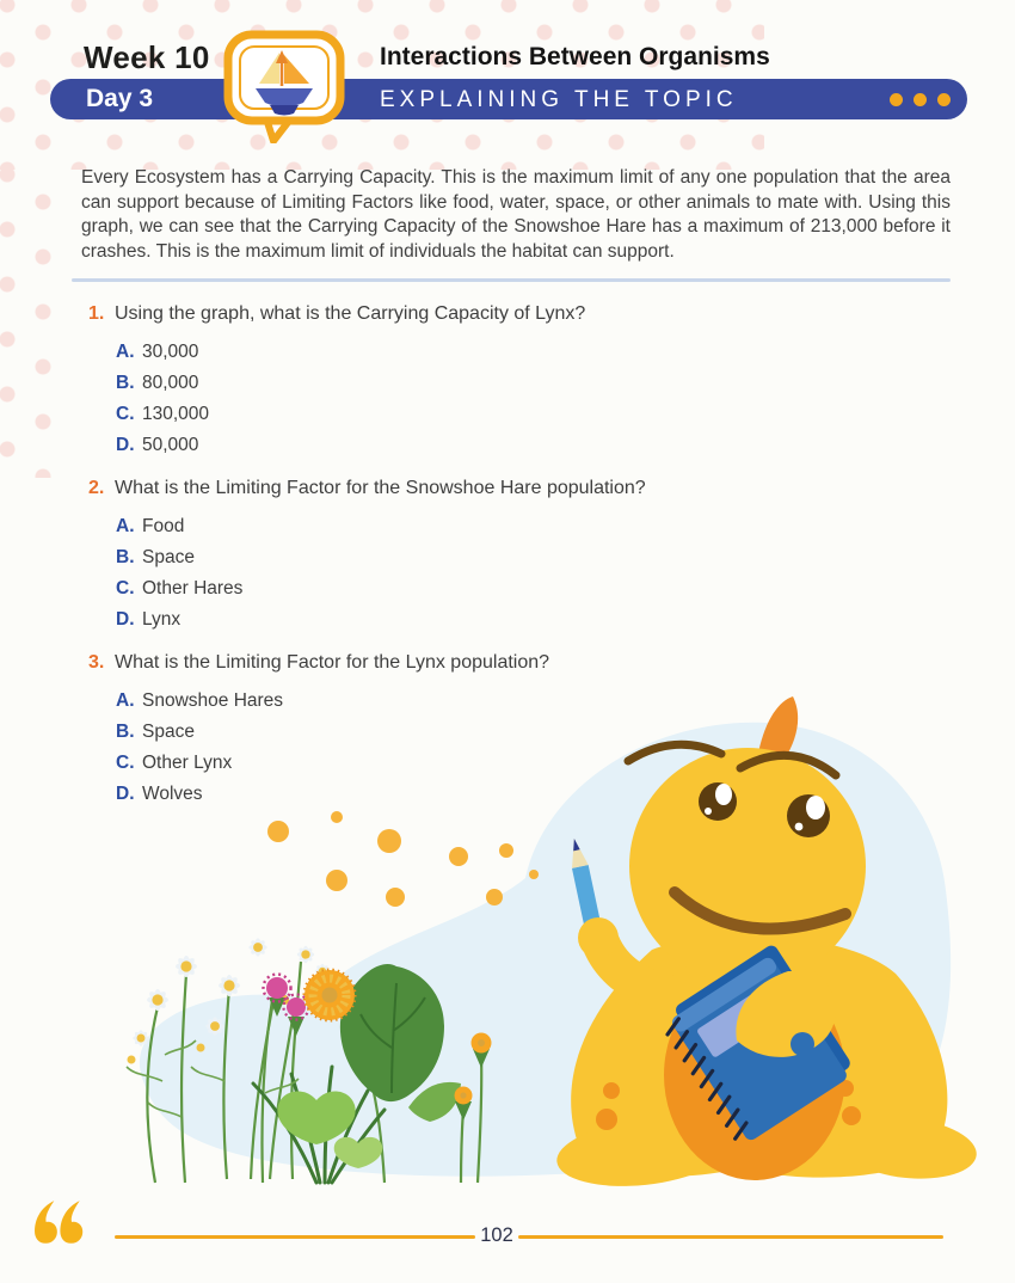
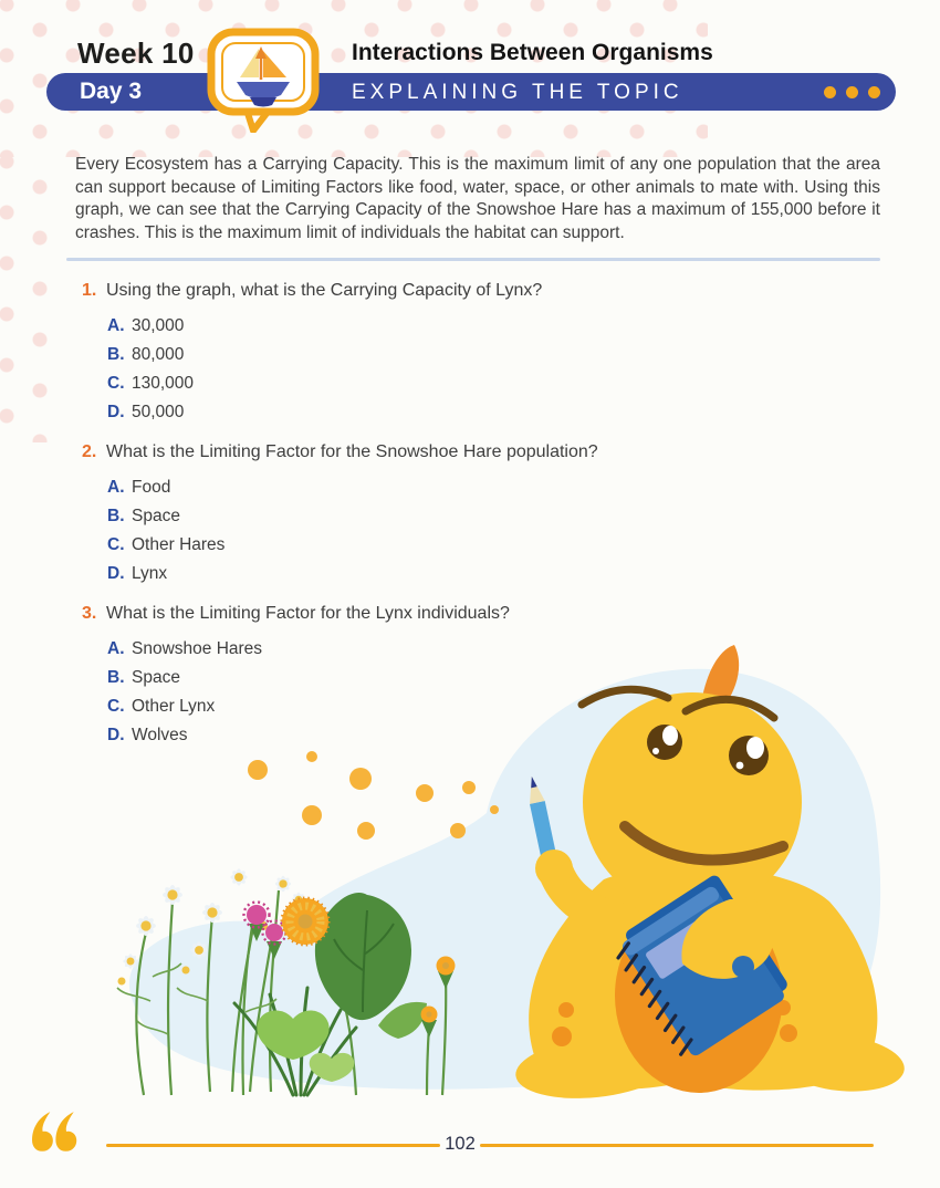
  Week 10
  Day 3
  EXPLAINING THE TOPIC
  Interactions Between Organisms
- Every Ecosystem has a Carrying Capacity. This is the maximum limit of any one population that the area can support because of Limiting Factors like food, water, space, or other animals to mate with. Using this graph, we can see that the Carrying Capacity of the Snowshoe Hare has a maximum of 213,000 before it crashes. This is the maximum limit of individuals the habitat can support.
+ Every Ecosystem has a Carrying Capacity. This is the maximum limit of any one population that the area can support because of Limiting Factors like food, water, space, or other animals to mate with. Using this graph, we can see that the Carrying Capacity of the Snowshoe Hare has a maximum of 155,000 before it crashes. This is the maximum limit of individuals the habitat can support.
  1.
  Using the graph, what is the Carrying Capacity of Lynx?
  A.
  30,000
  B.
  80,000
  C.
  130,000
  D.
  50,000
  2.
  What is the Limiting Factor for the Snowshoe Hare population?
  A.
  Food
  B.
  Space
  C.
  Other Hares
  D.
  Lynx
  3.
- What is the Limiting Factor for the Lynx population?
+ What is the Limiting Factor for the Lynx individuals?
  A.
  Snowshoe Hares
  B.
  Space
  C.
  Other Lynx
  D.
  Wolves
  102
